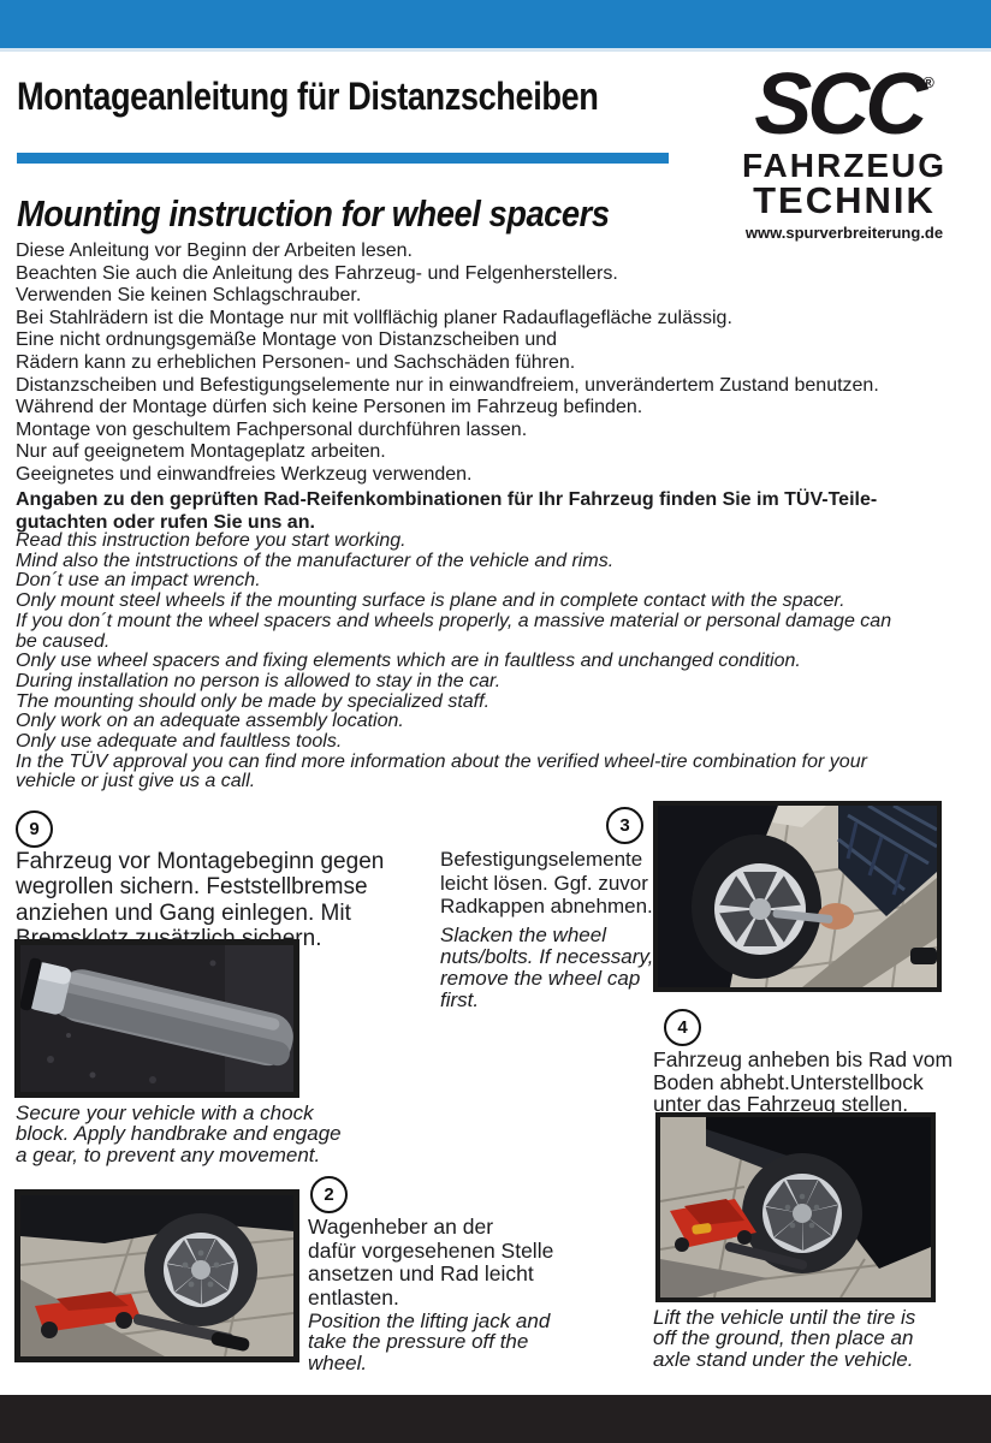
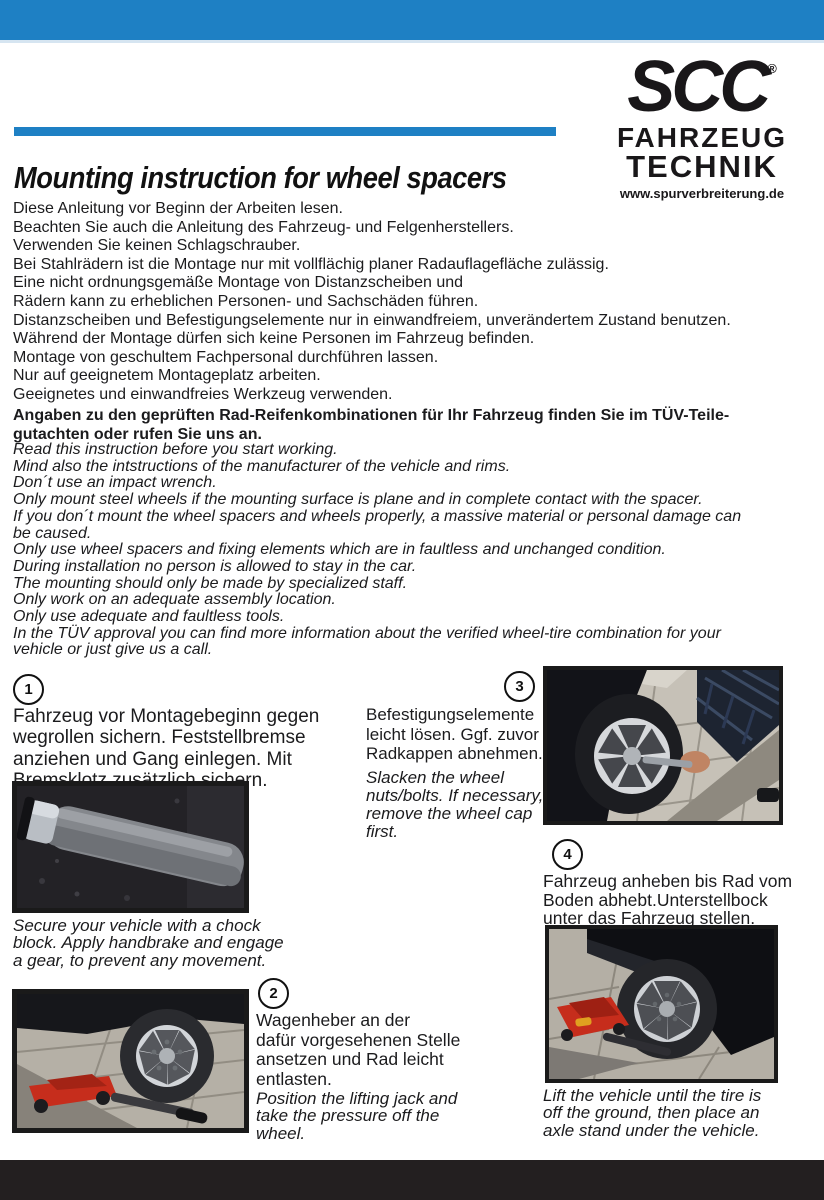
- Montageanleitung für Distanzscheiben
  Mounting instruction for wheel spacers
  SCC®
  FAHRZEUG
  TECHNIK
  www.spurverbreiterung.de
  Diese Anleitung vor Beginn der Arbeiten lesen.
  Beachten Sie auch die Anleitung des Fahrzeug- und Felgenherstellers.
  Verwenden Sie keinen Schlagschrauber.
  Bei Stahlrädern ist die Montage nur mit vollflächig planer Radauflagefläche zulässig.
  Eine nicht ordnungsgemäße Montage von Distanzscheiben und
  Rädern kann zu erheblichen Personen- und Sachschäden führen.
  Distanzscheiben und Befestigungselemente nur in einwandfreiem, unverändertem Zustand benutzen.
  Während der Montage dürfen sich keine Personen im Fahrzeug befinden.
  Montage von geschultem Fachpersonal durchführen lassen.
  Nur auf geeignetem Montageplatz arbeiten.
  Geeignetes und einwandfreies Werkzeug verwenden.
  Angaben zu den geprüften Rad-Reifenkombinationen für Ihr Fahrzeug finden Sie im TÜV-Teile-
  gutachten oder rufen Sie uns an.
  Read this instruction before you start working.
  Mind also the intstructions of the manufacturer of the vehicle and rims.
  Don´t use an impact wrench.
  Only mount steel wheels if the mounting surface is plane and in complete contact with the spacer.
  If you don´t mount the wheel spacers and wheels properly, a massive material or personal damage can
  be caused.
  Only use wheel spacers and fixing elements which are in faultless and unchanged condition.
  During installation no person is allowed to stay in the car.
  The mounting should only be made by specialized staff.
  Only work on an adequate assembly location.
  Only use adequate and faultless tools.
  In the TÜV approval you can find more information about the verified wheel-tire combination for your
  vehicle or just give us a call.
- 9
+ 1
  2
  3
  4
  Fahrzeug vor Montagebeginn gegen
  wegrollen sichern. Feststellbremse
  anziehen und Gang einlegen. Mit
  Secure your vehicle with a chock
  block. Apply handbrake and engage
  a gear, to prevent any movement.
  Wagenheber an der
  dafür vorgesehenen Stelle
  ansetzen und Rad leicht
  entlasten.
  Position the lifting jack and
  take the pressure off the
  wheel.
  Befestigungselemente
  leicht lösen. Ggf. zuvor
  Radkappen abnehmen.
  Slacken the wheel
  nuts/bolts. If necessary,
  remove the wheel cap
  first.
  Fahrzeug anheben bis Rad vom
  Boden abhebt.Unterstellbock
  unter das Fahrzeug stellen.
  Lift the vehicle until the tire is
  off the ground, then place an
  axle stand under the vehicle.
